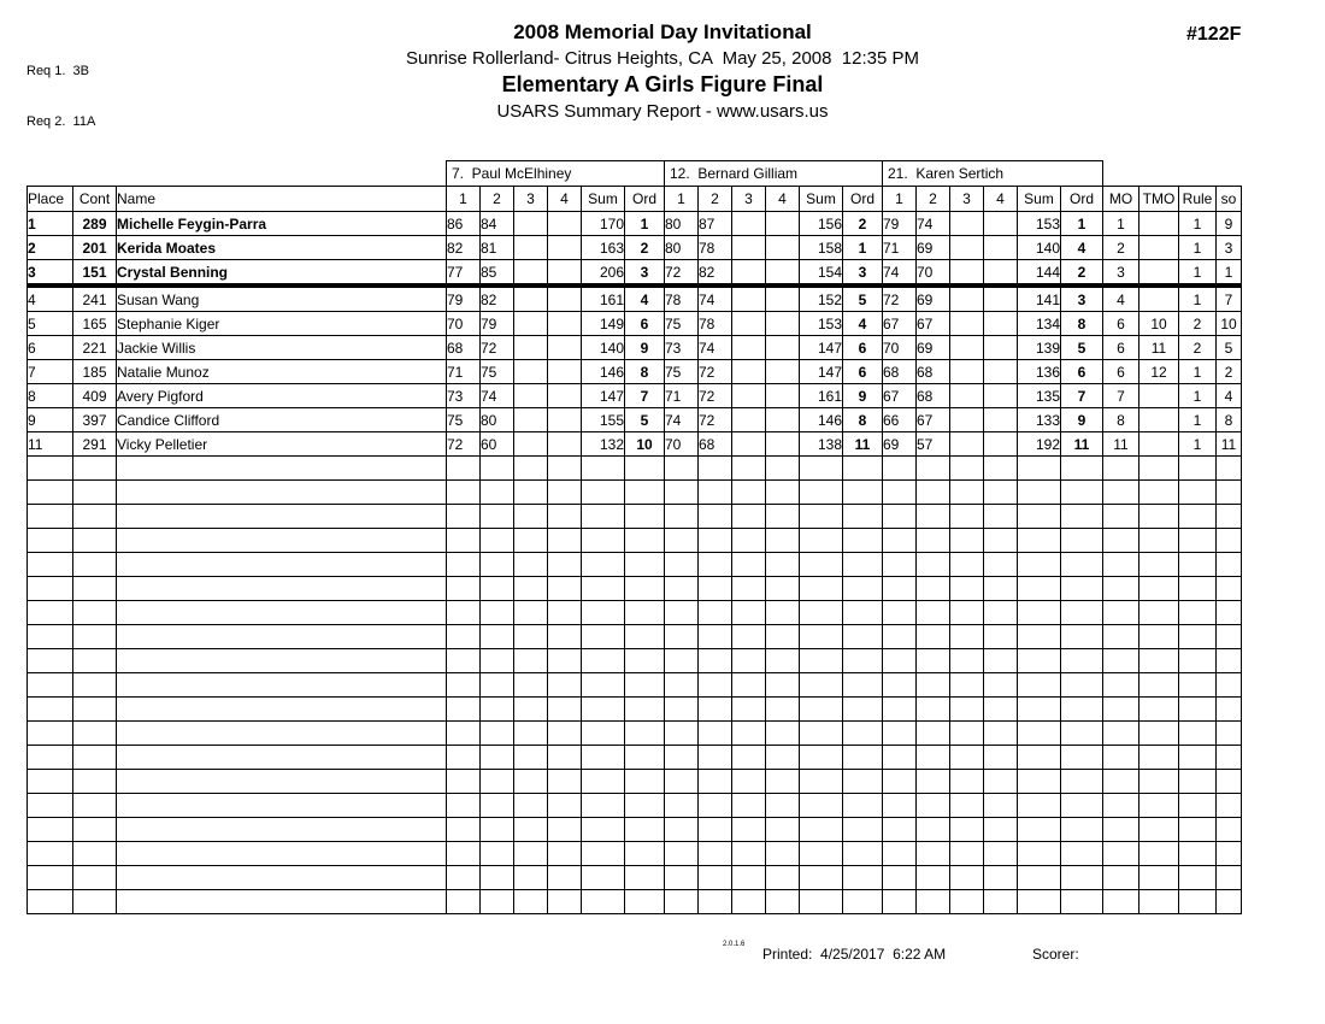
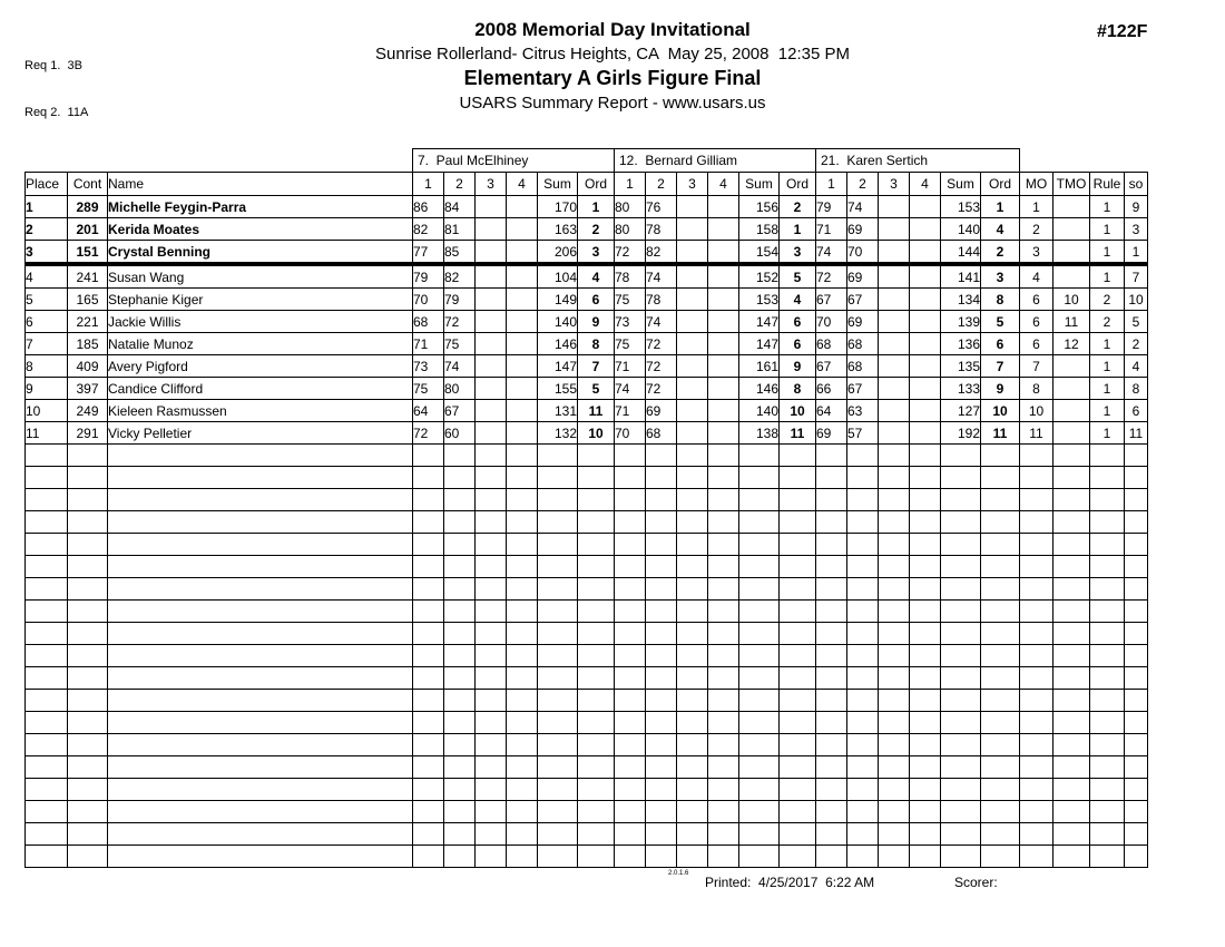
  Req 1. 3B
  Req 2. 11A
  2008 Memorial Day Invitational
  Sunrise Rollerland- Citrus Heights, CA May 25, 2008 12:35 PM
  Elementary A Girls Figure Final
  USARS Summary Report - www.usars.us
  #122F
  	7. Paul McElhiney	12. Bernard Gilliam	21. Karen Sertich
  Place	Cont	Name	1	2	3	4	Sum	Ord	1	2	3	4	Sum	Ord	1	2	3	4	Sum	Ord	MO	TMO	Rule	so
- 1	289	Michelle Feygin-Parra	86	84			170	1	80	87			156	2	79	74			153	1	1		1	9
+ 1	289	Michelle Feygin-Parra	86	84			170	1	80	76			156	2	79	74			153	1	1		1	9
  2	201	Kerida Moates	82	81			163	2	80	78			158	1	71	69			140	4	2		1	3
  3	151	Crystal Benning	77	85			206	3	72	82			154	3	74	70			144	2	3		1	1
- 4	241	Susan Wang	79	82			161	4	78	74			152	5	72	69			141	3	4		1	7
+ 4	241	Susan Wang	79	82			104	4	78	74			152	5	72	69			141	3	4		1	7
  5	165	Stephanie Kiger	70	79			149	6	75	78			153	4	67	67			134	8	6	10	2	10
  6	221	Jackie Willis	68	72			140	9	73	74			147	6	70	69			139	5	6	11	2	5
  7	185	Natalie Munoz	71	75			146	8	75	72			147	6	68	68			136	6	6	12	1	2
  8	409	Avery Pigford	73	74			147	7	71	72			161	9	67	68			135	7	7		1	4
  9	397	Candice Clifford	75	80			155	5	74	72			146	8	66	67			133	9	8		1	8
+ 10	249	Kieleen Rasmussen	64	67			131	11	71	69			140	10	64	63			127	10	10		1	6
  11	291	Vicky Pelletier	72	60			132	10	70	68			138	11	69	57			192	11	11		1	11
  Printed: 4/25/2017 6:22 AM
  Scorer:
